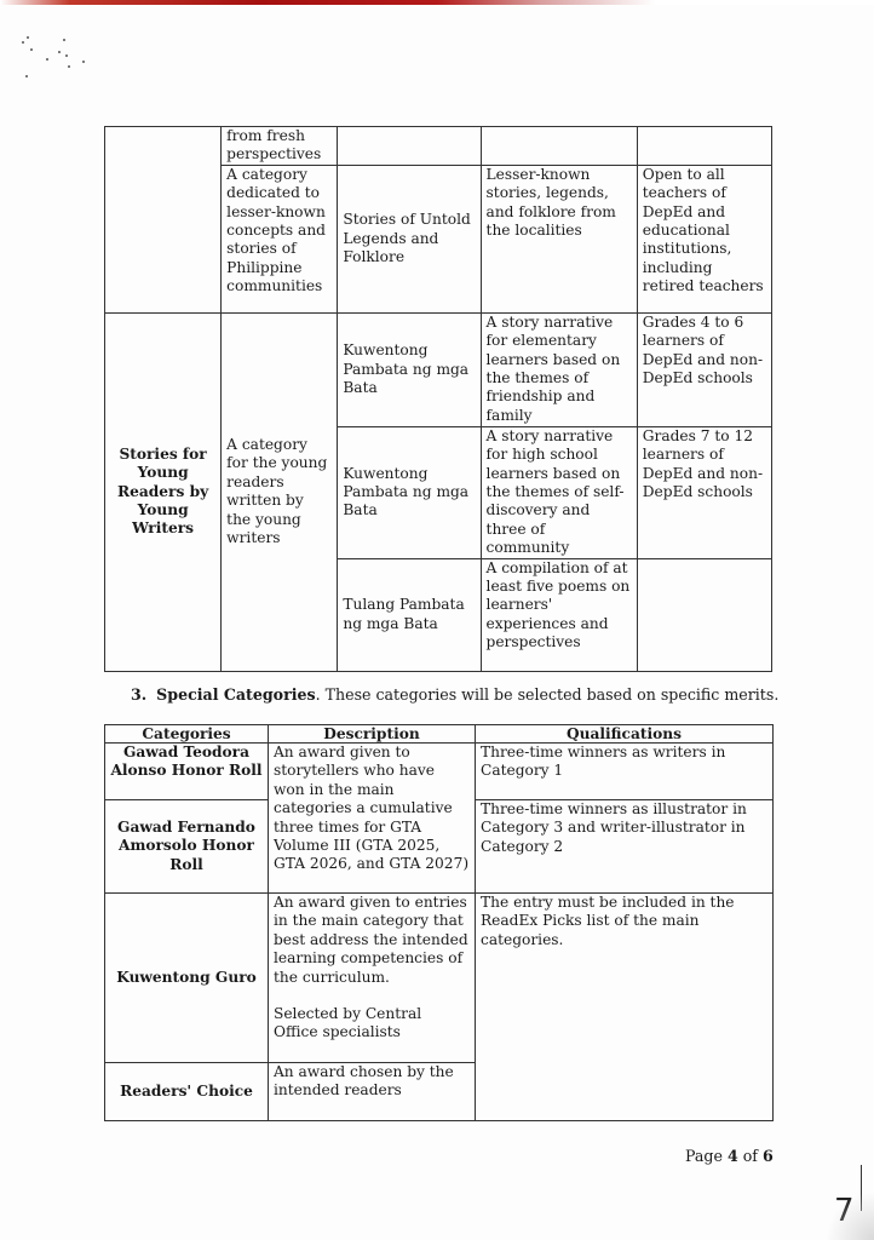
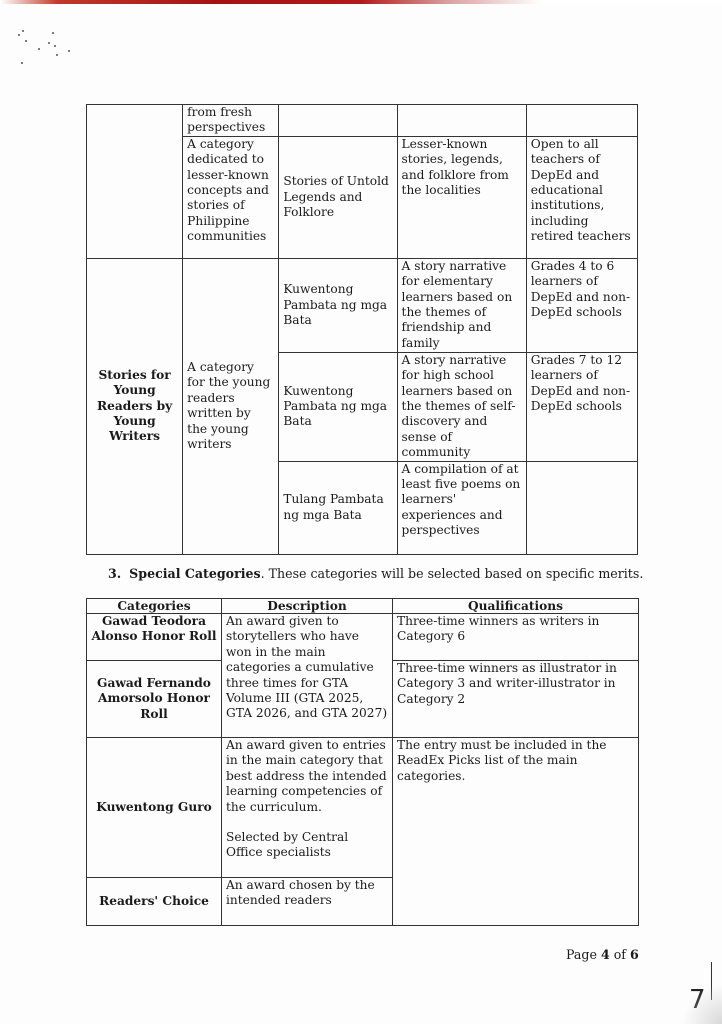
  	from fresh perspectives
  A category dedicated to lesser-known concepts and stories of Philippine communities	Stories of Untold Legends and Folklore	Lesser-known stories, legends, and folklore from the localities	Open to all teachers of DepEd and educational institutions, including retired teachers
  Stories for Young Readers by Young Writers	A category for the young readers written by the young writers	Kuwentong Pambata ng mga Bata	A story narrative for elementary learners based on the themes of friendship and family	Grades 4 to 6 learners of DepEd and non-DepEd schools
- Kuwentong Pambata ng mga Bata	A story narrative for high school learners based on the themes of self-discovery and three of community	Grades 7 to 12 learners of DepEd and non-DepEd schools
+ Kuwentong Pambata ng mga Bata	A story narrative for high school learners based on the themes of self-discovery and sense of community	Grades 7 to 12 learners of DepEd and non-DepEd schools
  Tulang Pambata ng mga Bata	A compilation of at least five poems on learners' experiences and perspectives
  3. Special Categories. These categories will be selected based on specific merits.
  Categories	Description	Qualifications
- Gawad Teodora Alonso Honor Roll	An award given to storytellers who have won in the main categories a cumulative three times for GTA Volume III (GTA 2025, GTA 2026, and GTA 2027)	Three-time winners as writers in Category 1
+ Gawad Teodora Alonso Honor Roll	An award given to storytellers who have won in the main categories a cumulative three times for GTA Volume III (GTA 2025, GTA 2026, and GTA 2027)	Three-time winners as writers in Category 6
  Gawad Fernando Amorsolo Honor Roll	Three-time winners as illustrator in Category 3 and writer-illustrator in Category 2
  Kuwentong Guro	An award given to entries in the main category that best address the intended learning competencies of the curriculum. Selected by Central Office specialists	The entry must be included in the ReadEx Picks list of the main categories.
  Readers' Choice	An award chosen by the intended readers
  Page 4 of 6
